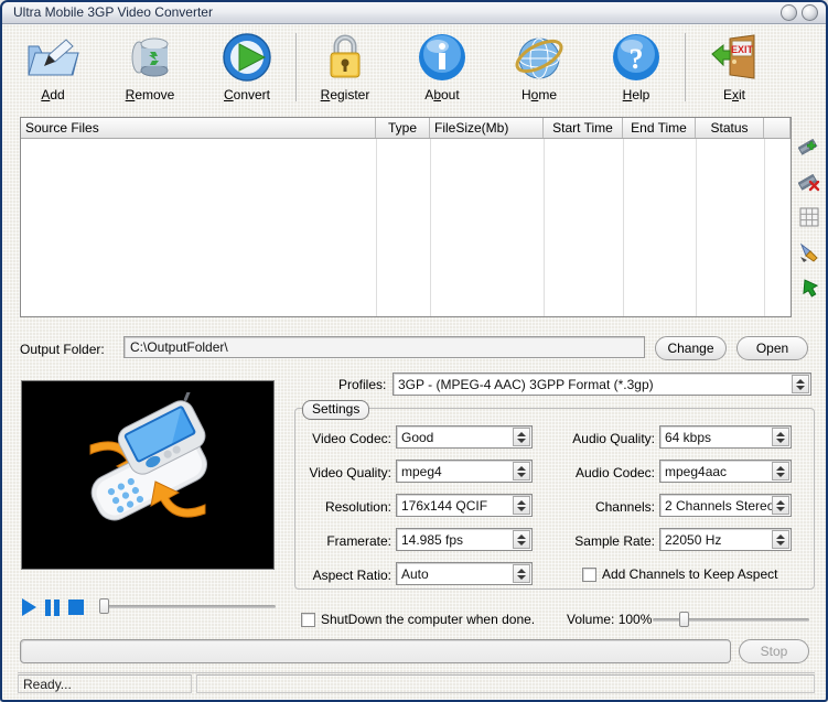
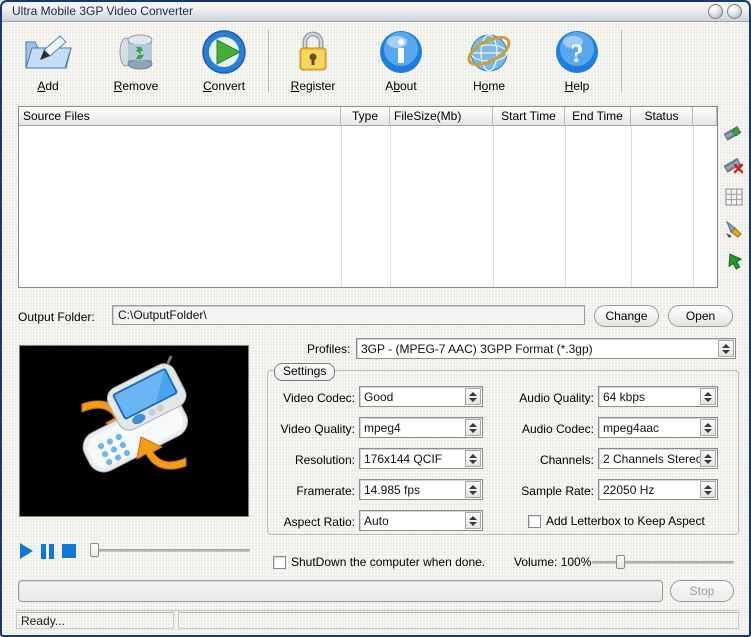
  Ultra Mobile 3GP Video Converter
  Add
  Remove
  Convert
  Register
  About
  Home
  ?
  Help
- EXIT
- Exit
  Source Files
  Type
  FileSize(Mb)
  Start Time
  End Time
  Status
  Output Folder:
  C:\OutputFolder\
  Change
  Open
  Profiles:
- 3GP - (MPEG-4 AAC) 3GPP Format (*.3gp)
+ 3GP - (MPEG-7 AAC) 3GPP Format (*.3gp)
  Settings
  Video Codec:
  Good
  Video Quality:
  mpeg4
  Resolution:
  176x144 QCIF
  Framerate:
  14.985 fps
  Aspect Ratio:
  Auto
  Audio Quality:
  64 kbps
  Audio Codec:
  mpeg4aac
  Channels:
  2 Channels Stere
  Sample Rate:
  22050 Hz
- Add Channels to Keep Aspect
+ Add Letterbox to Keep Aspect
  ShutDown the computer when done.
  Volume: 100%
  Stop
  Ready...
